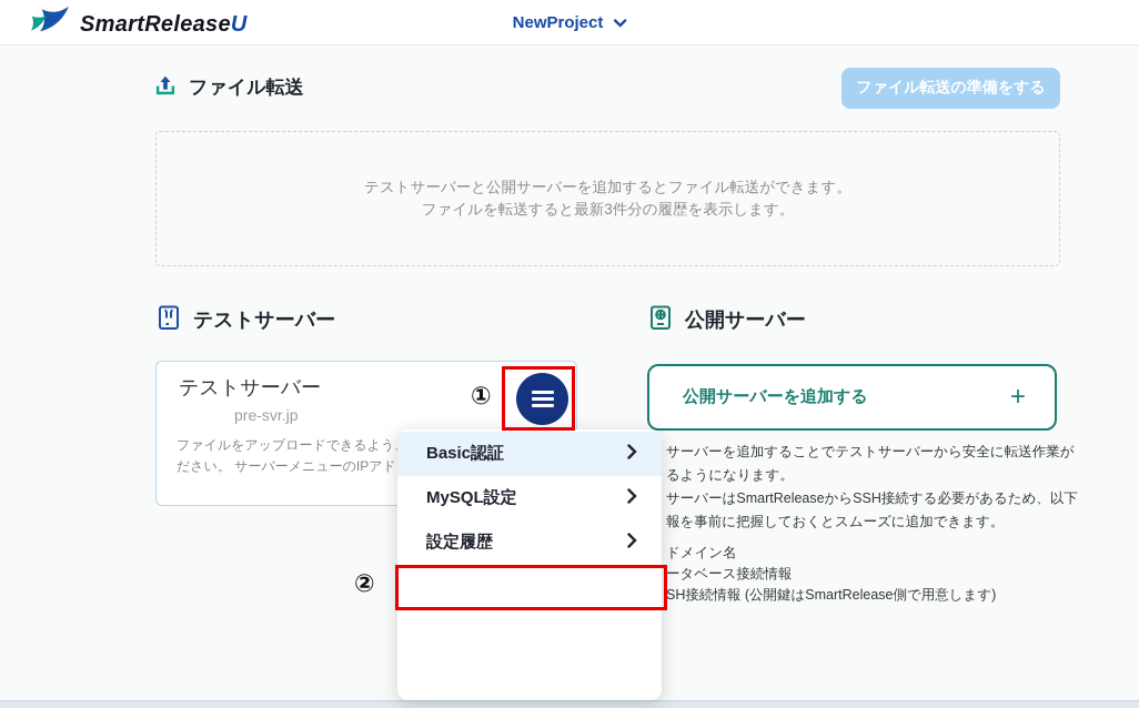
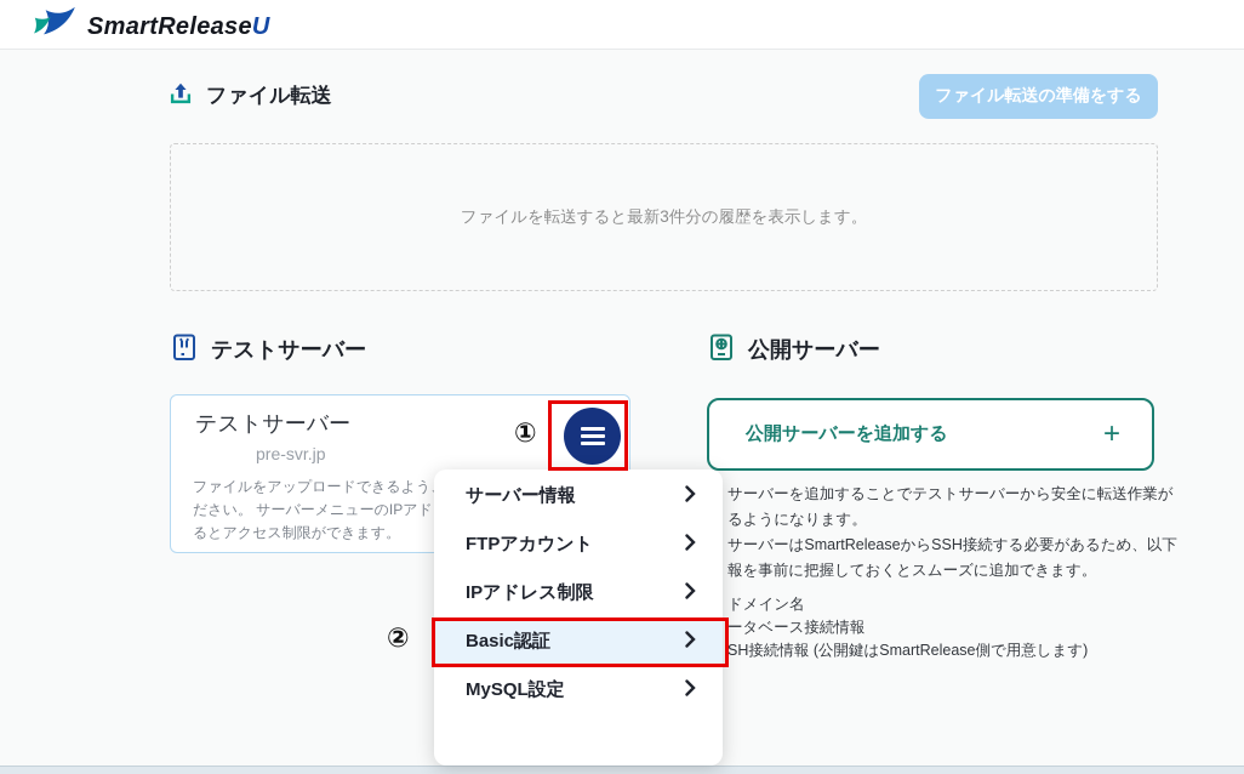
  SmartReleaseU
- NewProject
  ファイル転送
  ファイル転送の準備をする
- テストサーバーと公開サーバーを追加するとファイル転送ができます。
  ファイルを転送すると最新3件分の履歴を表示します。
  テストサーバー
  テストサーバー
  pre-svr.jp
  ファイルをアップロードできるよう
  ださい。 サーバーメニューのIPアド
+ るとアクセス制限ができます。
  公開サーバー
  公開サーバーを追加する
  +
  サーバーを追加することでテストサーバーから安全に転送作業が
  るようになります。
  サーバーはSmartReleaseからSSH接続する必要があるため、以下
  報を事前に把握しておくとスムーズに追加できます。
  ドメイン名
  ータベース接続情報
  SH接続情報 (公開鍵はSmartRelease側で用意します)
+ サーバー情報
+ FTPアカウント
+ IPアドレス制限
  Basic認証
  MySQL設定
- 設定履歴
  ①
  ②
